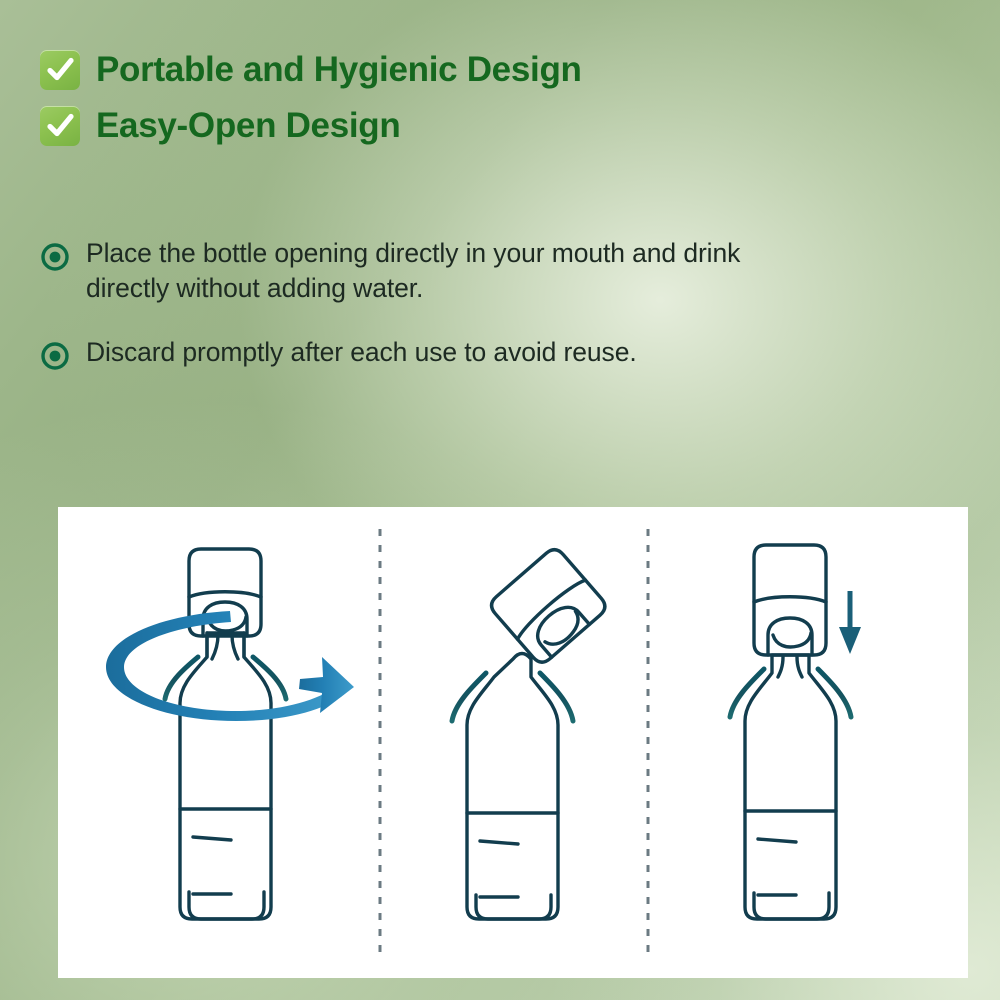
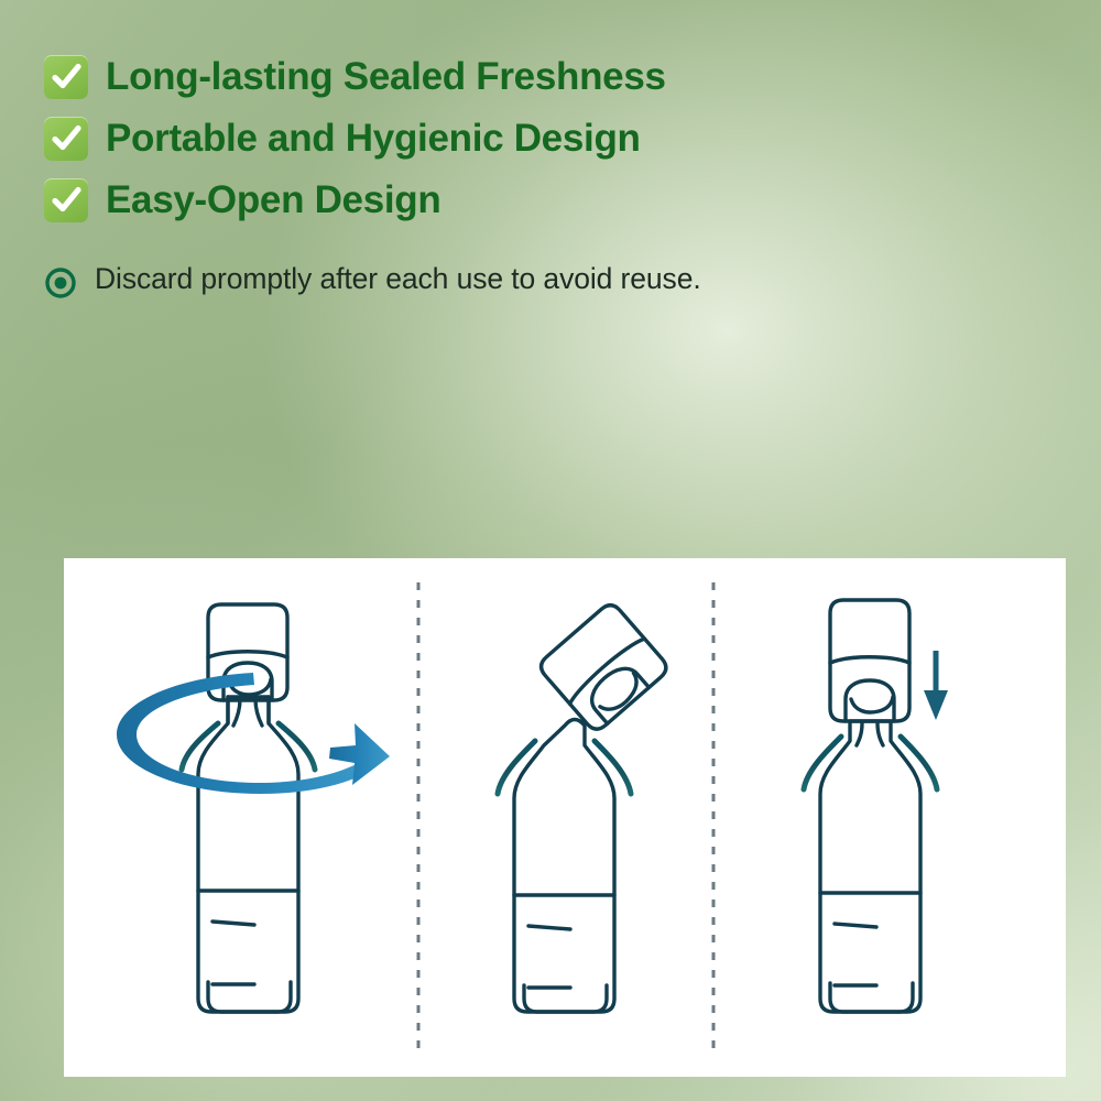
+ Long-lasting Sealed Freshness
  Portable and Hygienic Design
  Easy-Open Design
- Place the bottle opening directly in your mouth and drink directly without adding water.
  Discard promptly after each use to avoid reuse.
